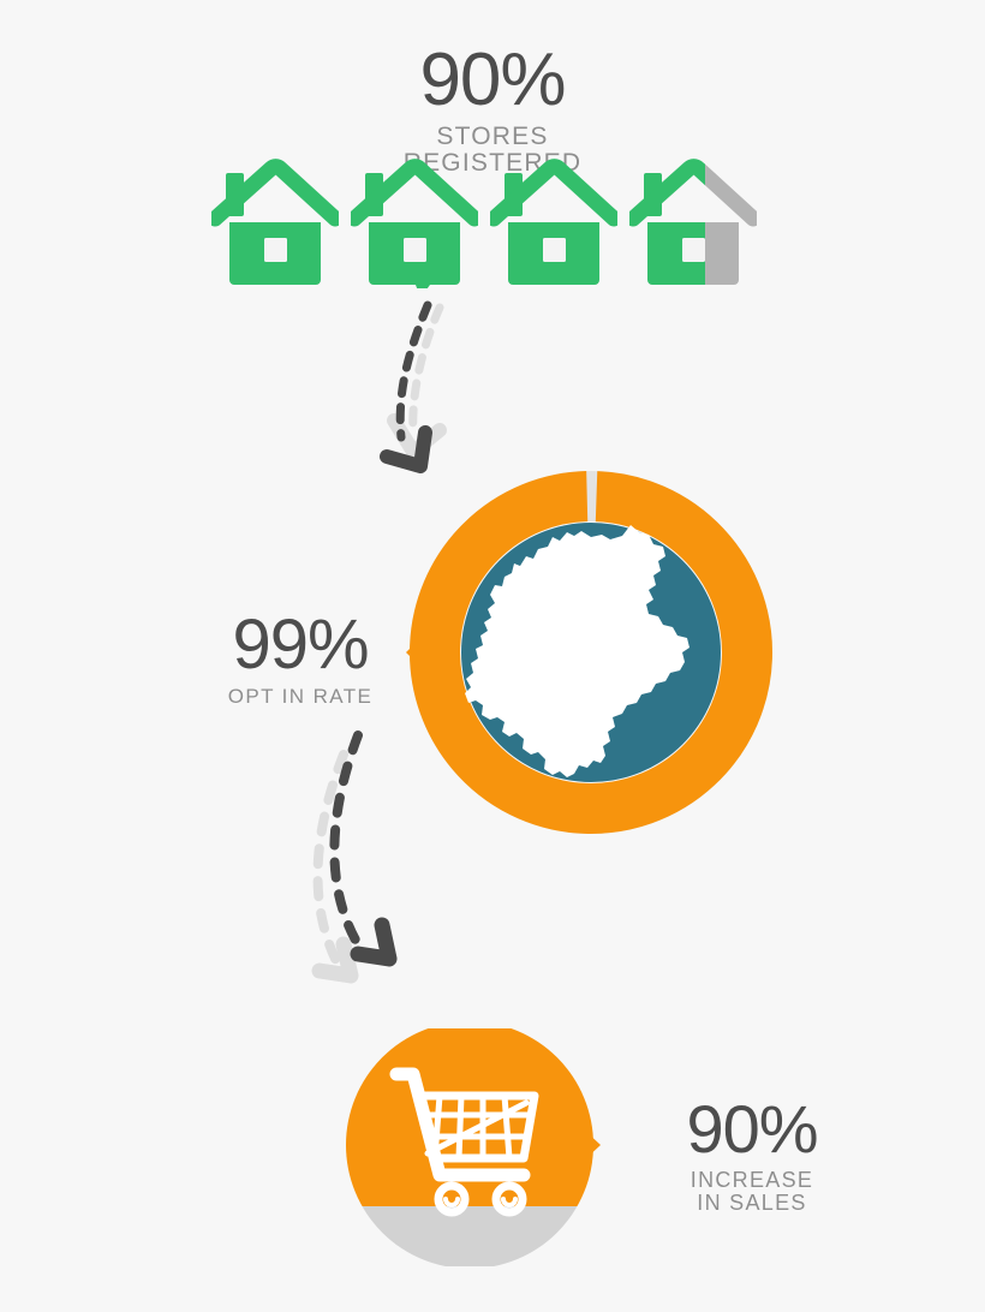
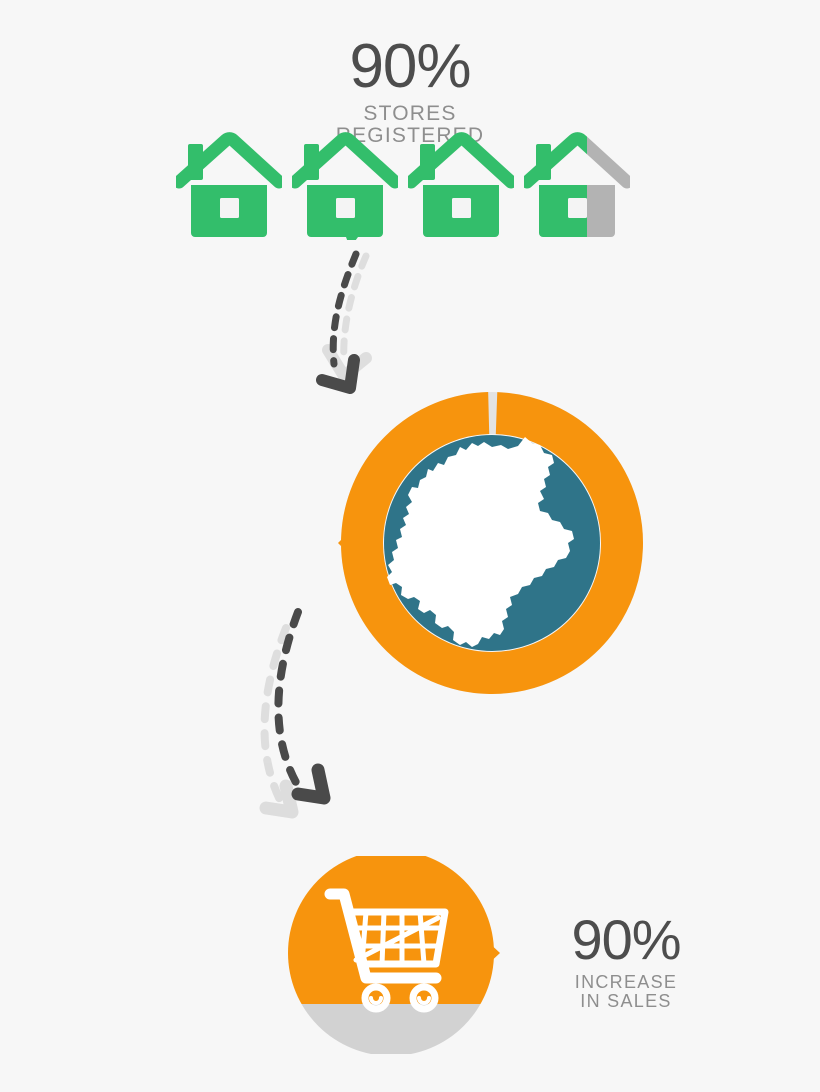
  90%
  STORES
  EGISTERD
- 99%
- OPT IN RATE
  90%
  INCREASE
  IN SALES
